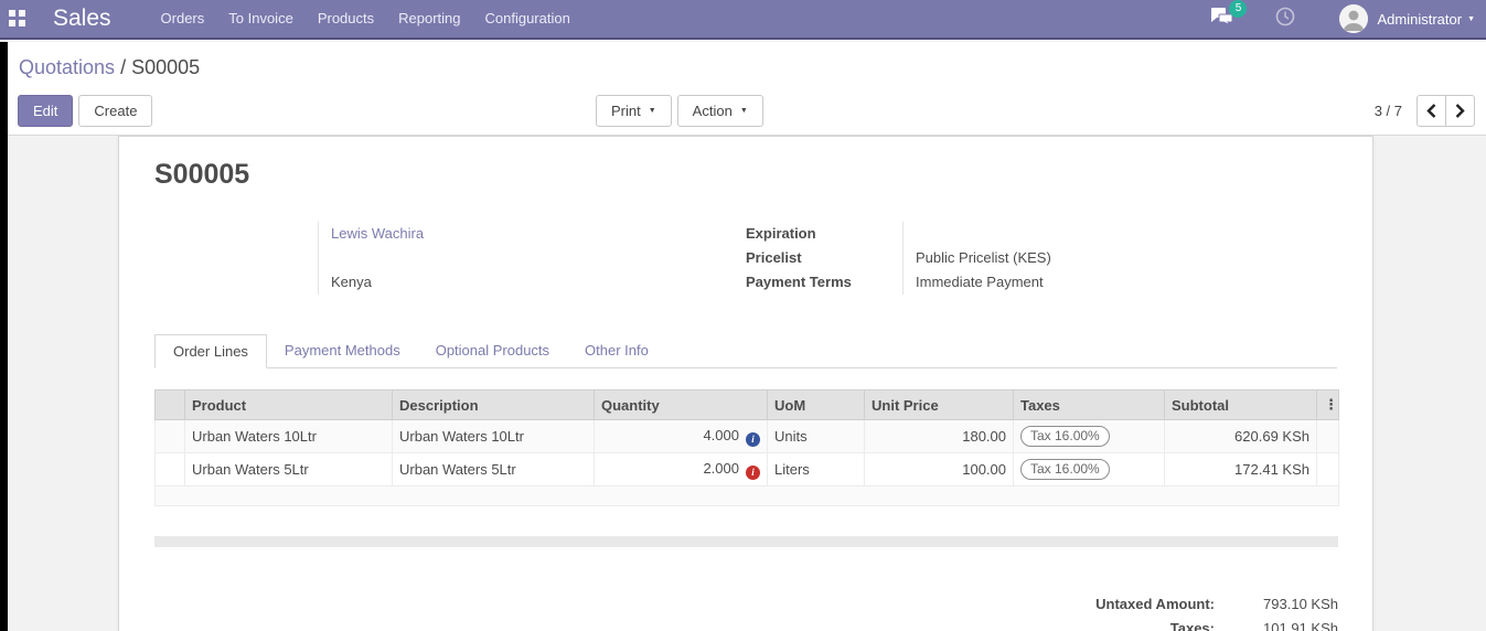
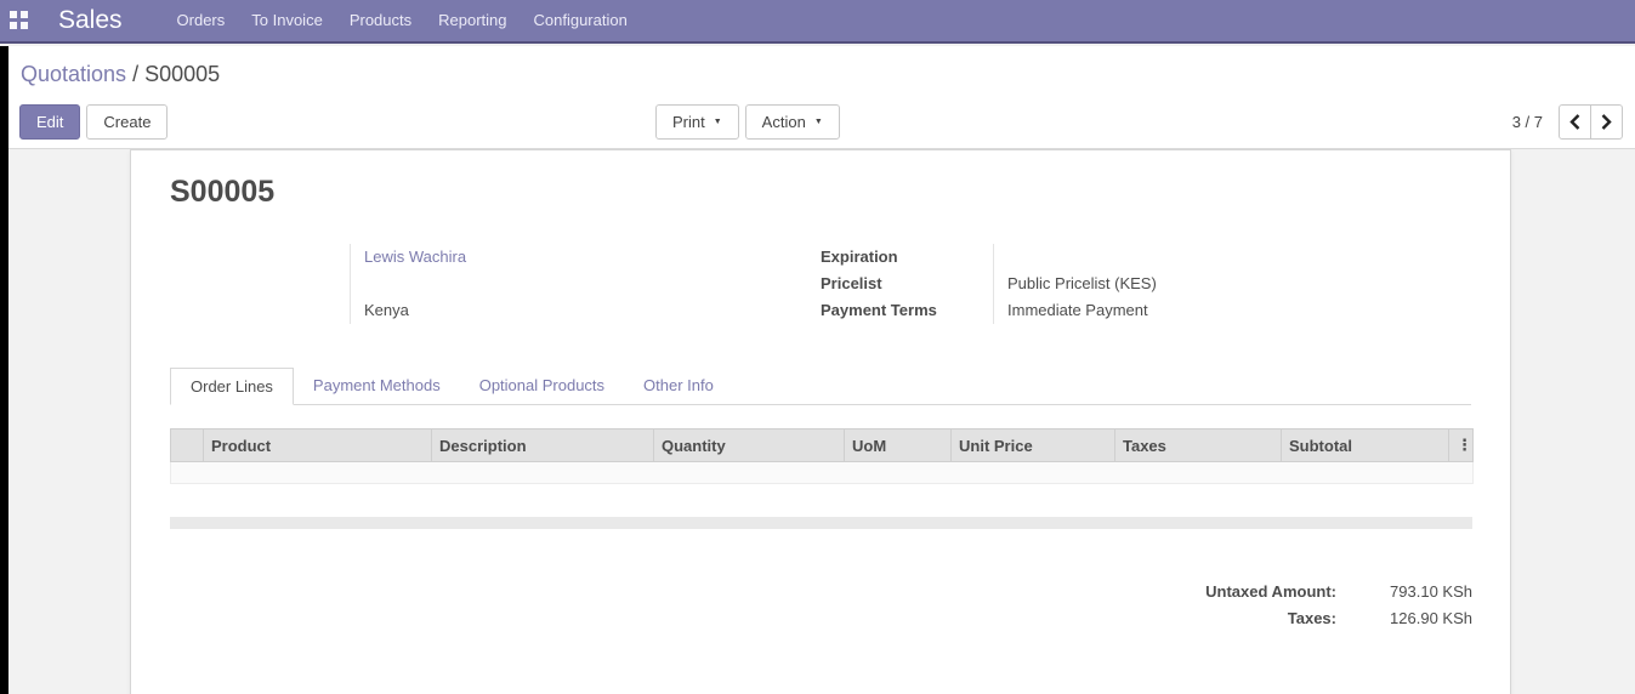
  Sales
  Orders
  To Invoice
  Products
  Reporting
  Configuration
- 5
- Administrator
  Quotations / S00005
  Edit
  Create
  Print
  Action
  3 / 7
  S00005
  Lewis Wachira
  Kenya
  Expiration
  Pricelist
  Payment Terms
  Public Pricelist (KES)
  Immediate Payment
  Order Lines
  Payment Methods
  Optional Products
  Other Info
  	Product	Description	Quantity	UoM	Unit Price	Taxes	Subtotal	⋮
- 	Urban Waters 10Ltr	Urban Waters 10Ltr	4.000 i	Units	180.00	Tax 16.00%	620.69 KSh
- 	Urban Waters 5Ltr	Urban Waters 5Ltr	2.000 i	Liters	100.00	Tax 16.00%	172.41 KSh
  Untaxed Amount:
  793.10 KSh
  Taxes:
- 101.91 KSh
+ 126.90 KSh
